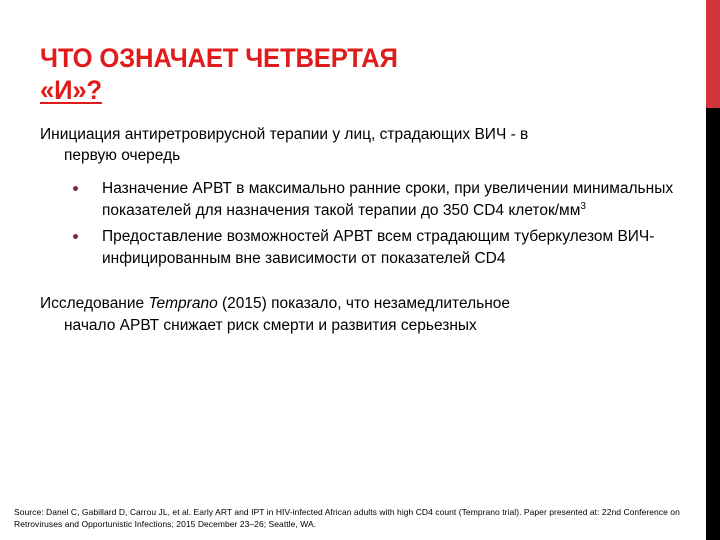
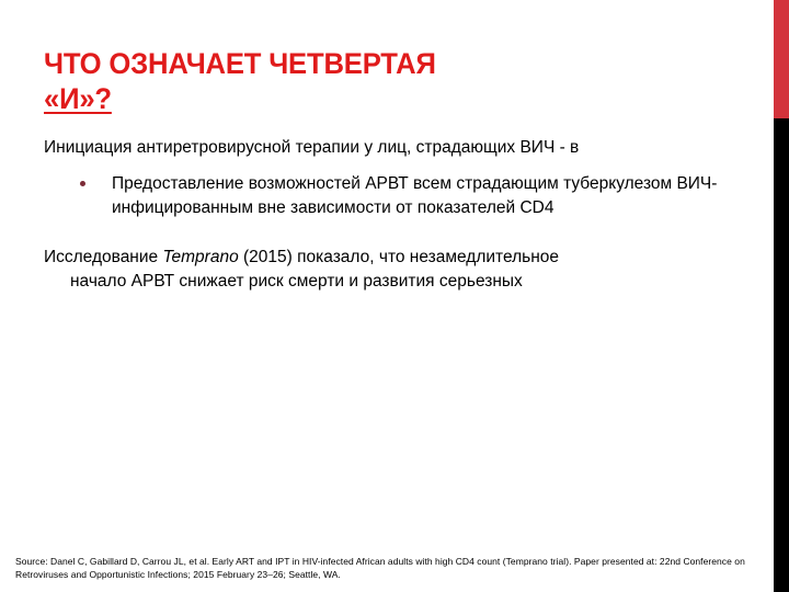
  ЧТО ОЗНАЧАЕТ ЧЕТВЕРТАЯ
  «И»?
  Инициация антиретровирусной терапии у лиц, страдающих ВИЧ - в
- первую очередь
- Назначение АРВТ в максимально ранние сроки, при увеличении минимальных показателей для назначения такой терапии до 350 CD4 клеток/мм3
  Предоставление возможностей АРВТ всем страдающим туберкулезом ВИЧ-инфицированным вне зависимости от показателей CD4
  Исследование Temprano (2015) показало, что незамедлительное
  начало АРВТ снижает риск смерти и развития серьезных
- Source: Danel C, Gabillard D, Carrou JL, et al. Early ART and IPT in HIV-infected African adults with high CD4 count (Temprano trial). Paper presented at: 22nd Conference on Retroviruses and Opportunistic Infections; 2015 December 23–26; Seattle, WA.
+ Source: Danel C, Gabillard D, Carrou JL, et al. Early ART and IPT in HIV-infected African adults with high CD4 count (Temprano trial). Paper presented at: 22nd Conference on Retroviruses and Opportunistic Infections; 2015 February 23–26; Seattle, WA.
